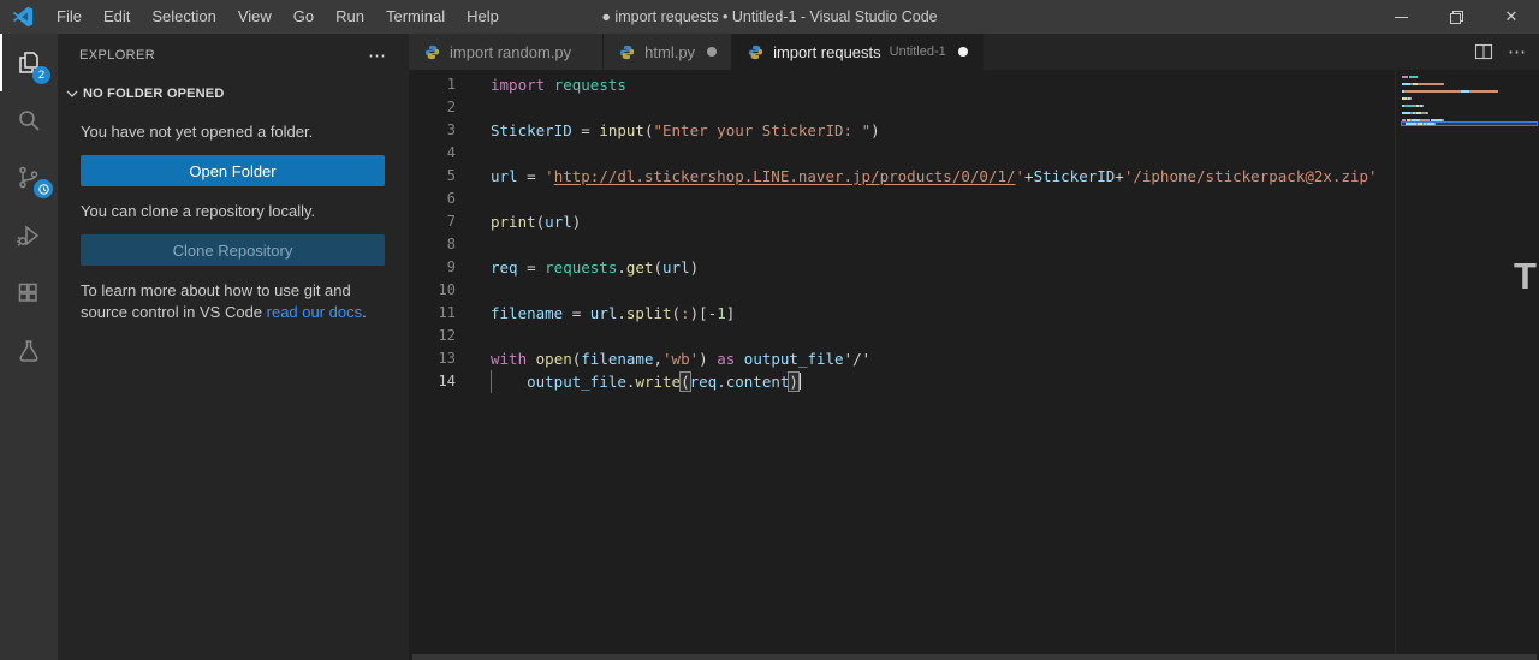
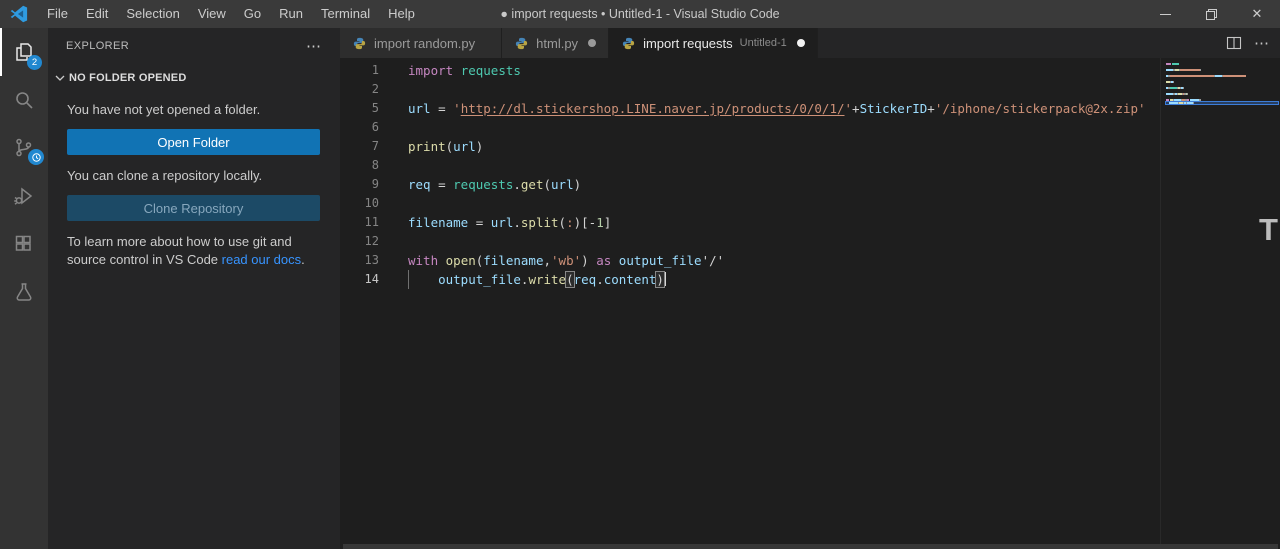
  File
  Edit
  Selection
  View
  Go
  Run
  Terminal
  Help
  ● import requests • Untitled-1 - Visual Studio Code
  ✕
  2
  EXPLORER
  ⋯
  NO FOLDER OPENED
  You have not yet opened a folder.
  Open Folder
  You can clone a repository locally.
  Clone Repository
  To learn more about how to use git and
  source control in VS Code read our docs.
  import random.py
  html.py
  import requests
  Untitled-1
  ⋯
  1
  import requests
  2
- 3
- StickerID = input("Enter your StickerID: ")
- 4
  5
  url = 'http://dl.stickershop.LINE.naver.jp/products/0/0/1/'+StickerID+'/iphone/stickerpack@2x.zip'
  6
  7
  print(url)
  8
  9
  req = requests.get(url)
  10
  11
  filename = url.split(:)[-1]
  12
  13
  with open(filename,'wb') as output_file'/'
  14
  output_file.write(req.content)
  T
